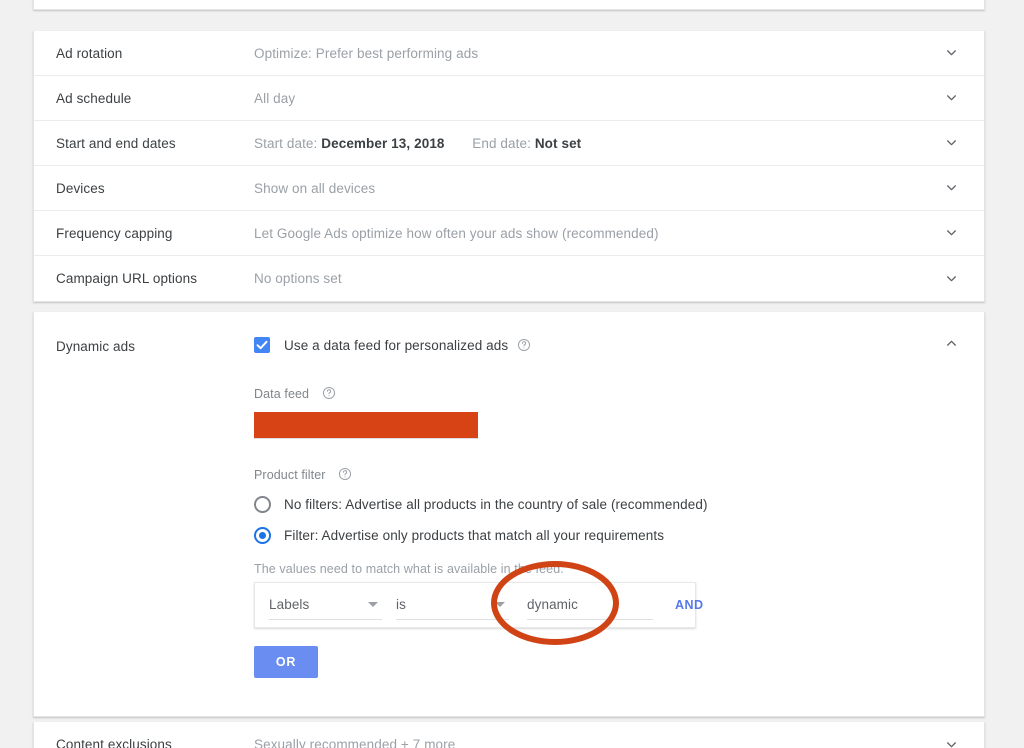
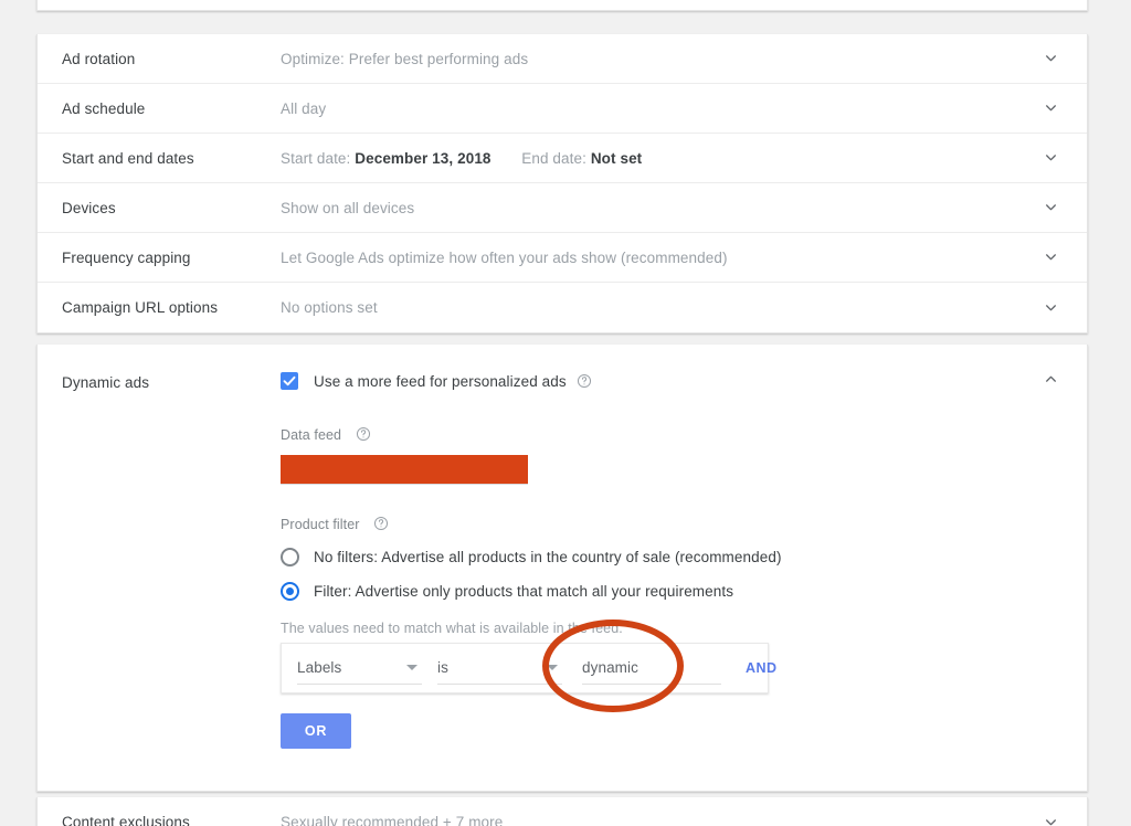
  Ad rotation
  Optimize: Prefer best performing ads
  Ad schedule
  All day
  Start and end dates
  Start date: December 13, 2018 End date: Not set
  Devices
  Show on all devices
  Frequency capping
  Let Google Ads optimize how often your ads show (recommended)
  Campaign URL options
  No options set
  Dynamic ads
- Use a data feed for personalized ads
+ Use a more feed for personalized ads
  Data feed
  Product filter
  No filters: Advertise all products in the country of sale (recommended)
  Filter: Advertise only products that match all your requirements
  The values need to match what is available in t feed.
  Labels
  is
  dynamic
  AND
  OR
  Content exclusions
  Sexually recommended + 7 more
